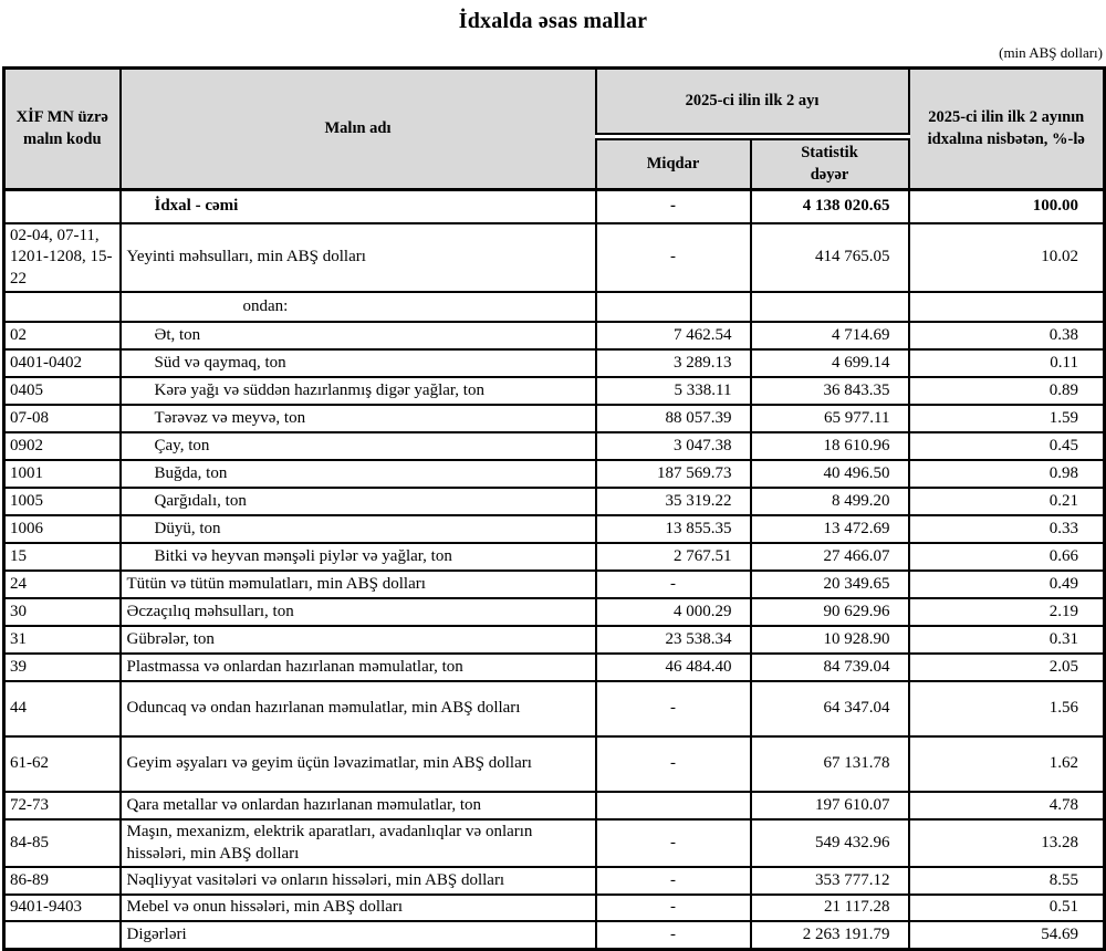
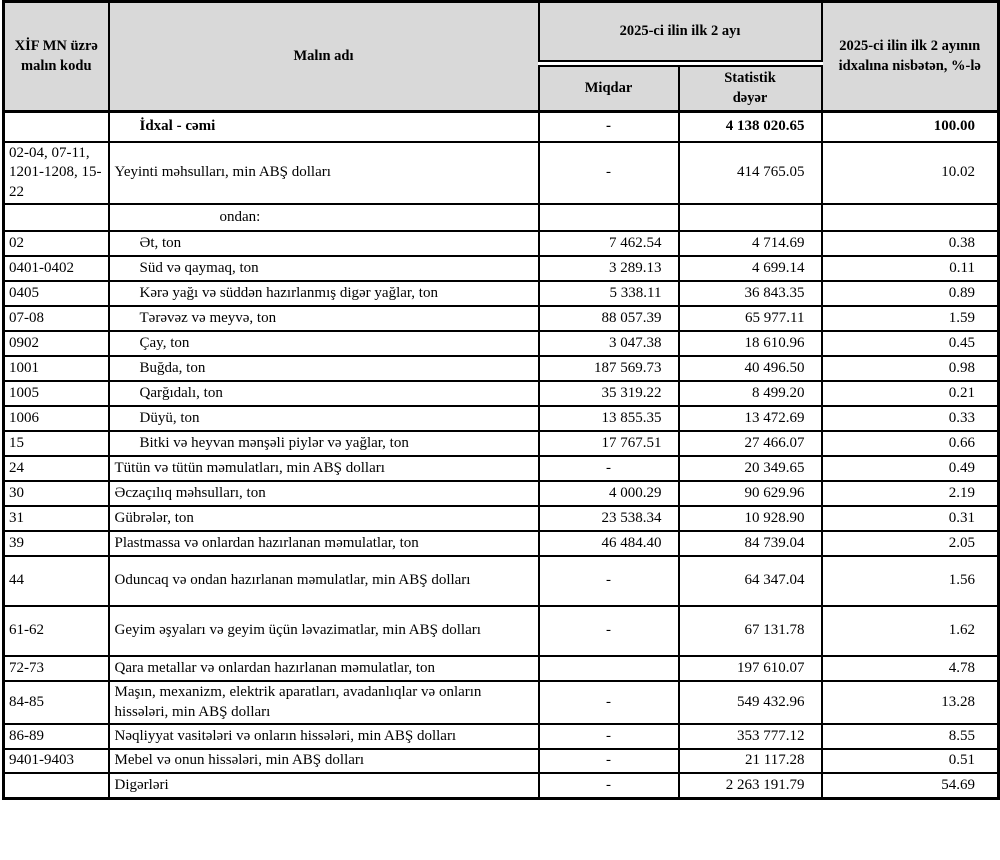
- İdxalda əsas mallar
- (min ABŞ dolları)
  XİF MN üzrə malın kodu	Malın adı	2025-ci ilin ilk 2 ayı	2025-ci ilin ilk 2 ayının idxalına nisbətən, %-lə
  Miqdar	Statistik dəyər
  	İdxal - cəmi	-	4 138 020.65	100.00
  02-04, 07-11, 1201-1208, 15-22	Yeyinti məhsulları, min ABŞ dolları	-	414 765.05	10.02
  	ondan:
  02	Ət, ton	7 462.54	4 714.69	0.38
  0401-0402	Süd və qaymaq, ton	3 289.13	4 699.14	0.11
  0405	Kərə yağı və süddən hazırlanmış digər yağlar, ton	5 338.11	36 843.35	0.89
  07-08	Tərəvəz və meyvə, ton	88 057.39	65 977.11	1.59
  0902	Çay, ton	3 047.38	18 610.96	0.45
  1001	Buğda, ton	187 569.73	40 496.50	0.98
  1005	Qarğıdalı, ton	35 319.22	8 499.20	0.21
  1006	Düyü, ton	13 855.35	13 472.69	0.33
- 15	Bitki və heyvan mənşəli piylər və yağlar, ton	2 767.51	27 466.07	0.66
+ 15	Bitki və heyvan mənşəli piylər və yağlar, ton	17 767.51	27 466.07	0.66
  24	Tütün və tütün məmulatları, min ABŞ dolları	-	20 349.65	0.49
  30	Əczaçılıq məhsulları, ton	4 000.29	90 629.96	2.19
  31	Gübrələr, ton	23 538.34	10 928.90	0.31
  39	Plastmassa və onlardan hazırlanan məmulatlar, ton	46 484.40	84 739.04	2.05
  44	Oduncaq və ondan hazırlanan məmulatlar, min ABŞ dolları	-	64 347.04	1.56
  61-62	Geyim əşyaları və geyim üçün ləvazimatlar, min ABŞ dolları	-	67 131.78	1.62
  72-73	Qara metallar və onlardan hazırlanan məmulatlar, ton		197 610.07	4.78
  84-85	Maşın, mexanizm, elektrik aparatları, avadanlıqlar və onların hissələri, min ABŞ dolları	-	549 432.96	13.28
  86-89	Nəqliyyat vasitələri və onların hissələri, min ABŞ dolları	-	353 777.12	8.55
  9401-9403	Mebel və onun hissələri, min ABŞ dolları	-	21 117.28	0.51
  	Digərləri	-	2 263 191.79	54.69
